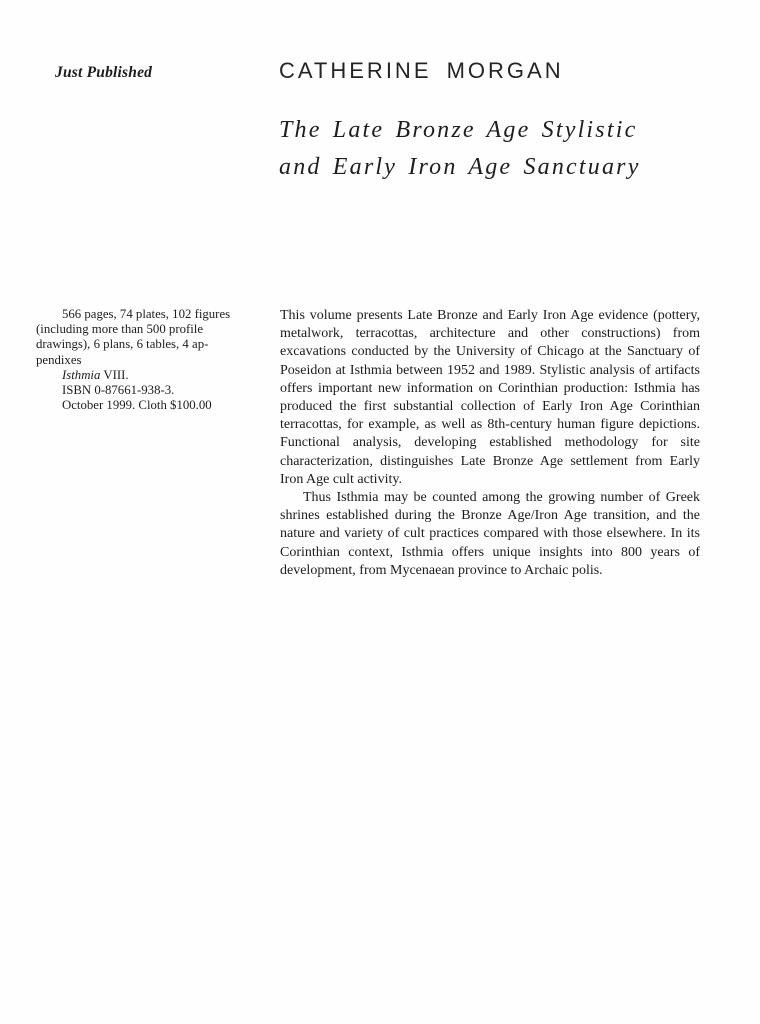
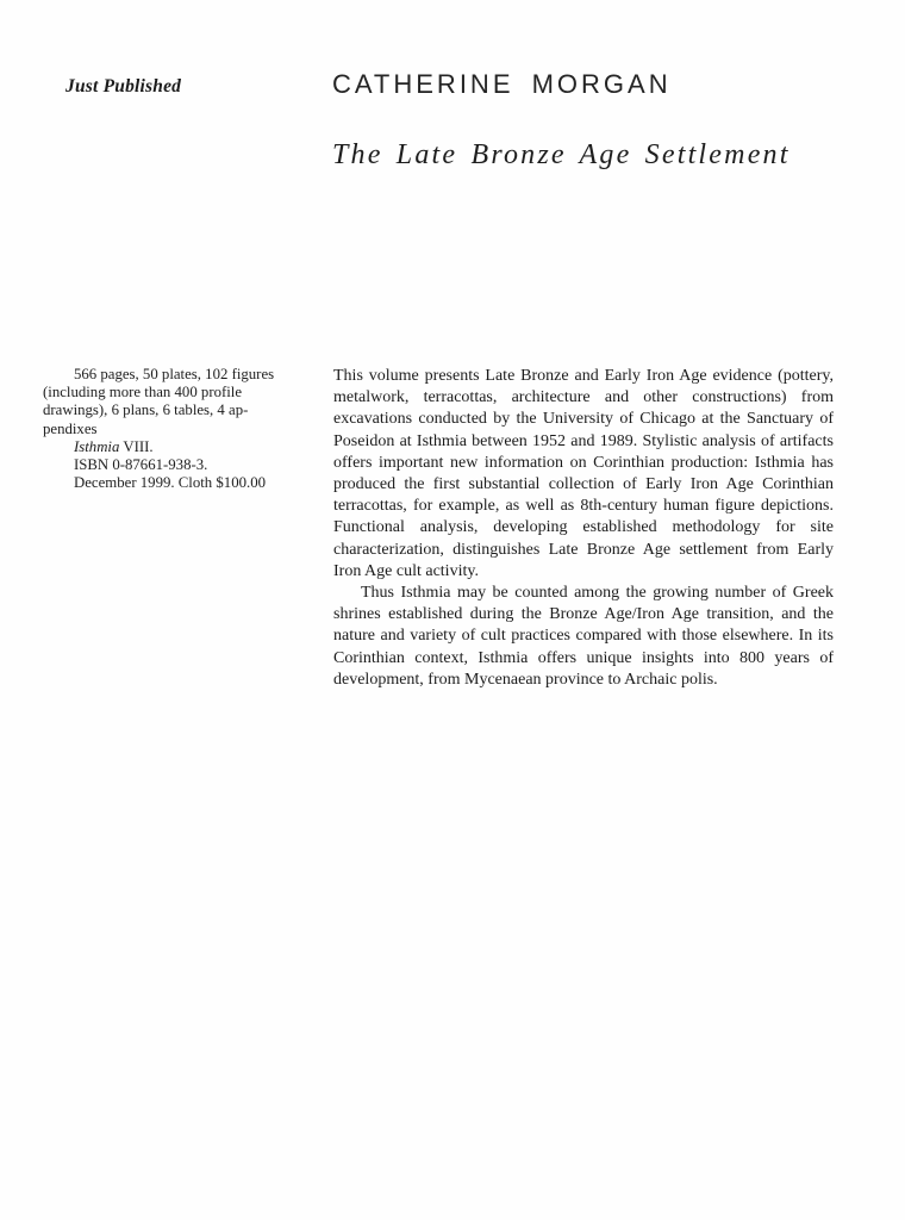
  Just Published
  CATHERINE MORGAN
- The Late Bronze Age Stylistic
+ The Late Bronze Age Settlement
- and Early Iron Age Sanctuary
- 566 pages, 74 plates, 102 figures
+ 566 pages, 50 plates, 102 figures
- (including more than 500 profile
+ (including more than 400 profile
  drawings), 6 plans, 6 tables, 4 ap-
  pendixes
  Isthmia VIII.
  ISBN 0-87661-938-3.
- October 1999. Cloth $100.00
+ December 1999. Cloth $100.00
  This volume presents Late Bronze and Early Iron Age evidence (pottery, metalwork, terracottas, architecture and other constructions) from excavations conducted by the University of Chicago at the Sanctuary of Poseidon at Isthmia between 1952 and 1989. Stylistic analysis of artifacts offers important new information on Corinthian production: Isthmia has produced the first substantial collection of Early Iron Age Corinthian terracottas, for example, as well as 8th-century human figure depictions. Functional analysis, developing established methodology for site characterization, distinguishes Late Bronze Age settlement from Early Iron Age cult activity.
  Thus Isthmia may be counted among the growing number of Greek shrines established during the Bronze Age/Iron Age transition, and the nature and variety of cult practices compared with those elsewhere. In its Corinthian context, Isthmia offers unique insights into 800 years of development, from Mycenaean province to Archaic polis.
